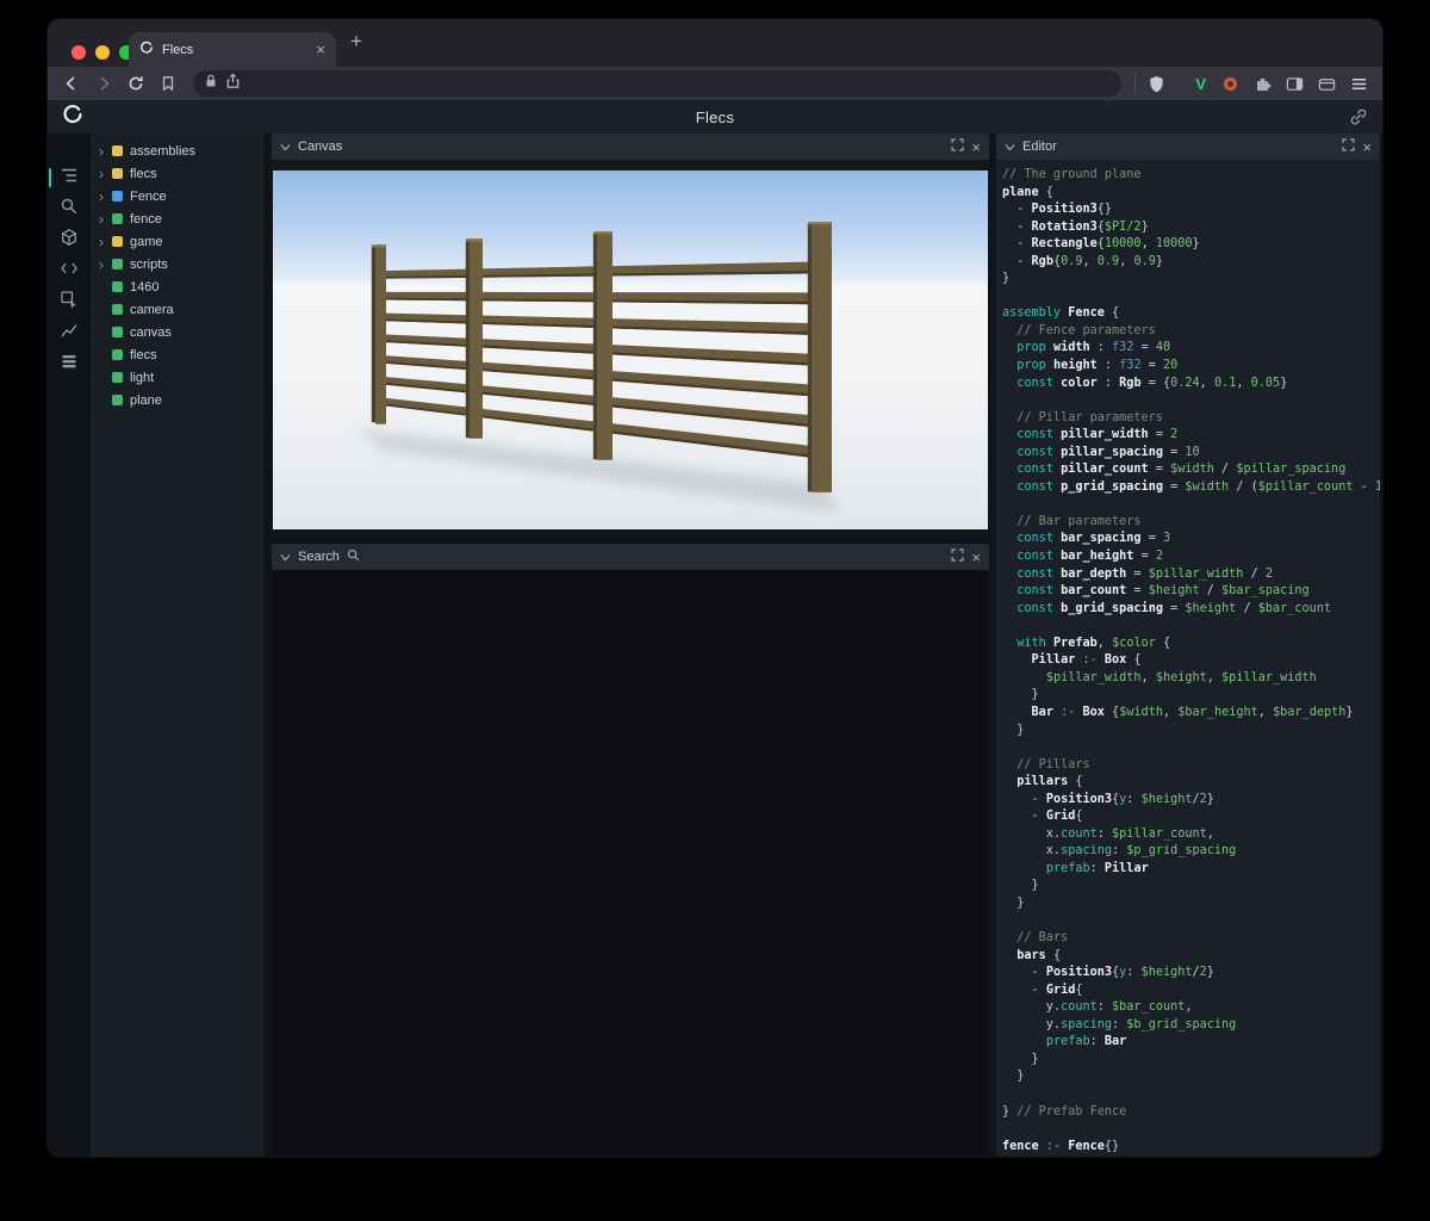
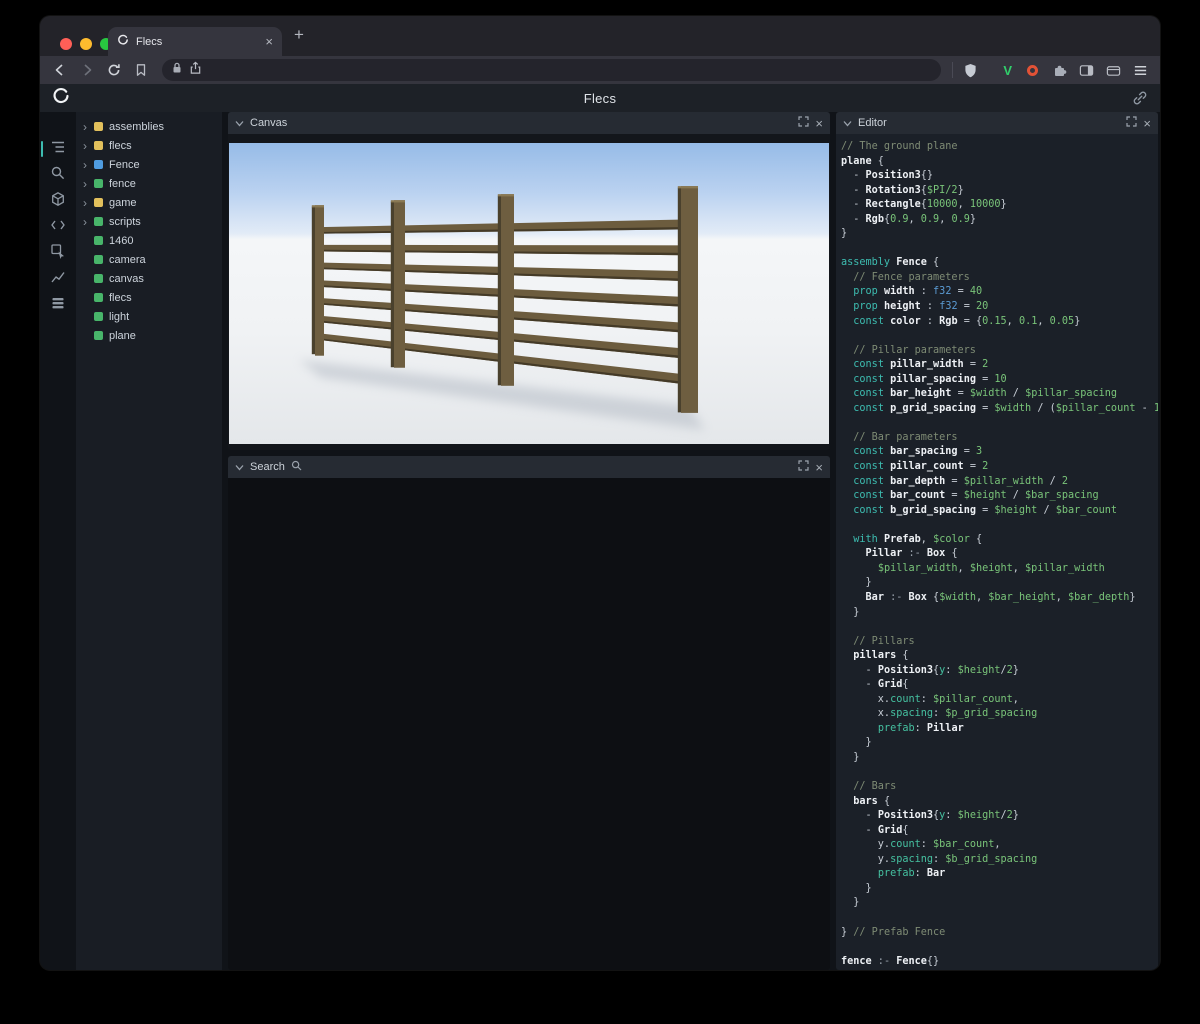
  Flecs
  ×
  +
  V
  Flecs
  ›
  assemblies
  ›
  flecs
  ›
  Fence
  ›
  fence
  ›
  game
  ›
  scripts
  1460
  camera
  canvas
  flecs
  light
  plane
  Canvas
  ×
  Search
  ×
  Editor
  ×
  // The ground plane
  plane {
  - Position3{}
  - Rotation3{$PI/2}
  - Rectangle{10000, 10000}
  - Rgb{0.9, 0.9, 0.9}
  }
  assembly Fence {
  // Fence parameters
  prop width : f32 = 40
  prop height : f32 = 20
- const color : Rgb = {0.24, 0.1, 0.05}
+ const color : Rgb = {0.15, 0.1, 0.05}
  // Pillar parameters
  const pillar_width = 2
  const pillar_spacing = 10
- const pillar_count = $width / $pillar_spacing
+ const bar_height = $width / $pillar_spacing
  const p_grid_spacing = $width / ($pillar_count - 1
  // Bar parameters
  const bar_spacing = 3
- const bar_height = 2
+ const pillar_count = 2
  const bar_depth = $pillar_width / 2
  const bar_count = $height / $bar_spacing
  const b_grid_spacing = $height / $bar_count
  with Prefab, $color {
  Pillar :- Box {
  $pillar_width, $height, $pillar_width
  }
  Bar :- Box {$width, $bar_height, $bar_depth}
  }
  // Pillars
  pillars {
  - Position3{y: $height/2}
  - Grid{
  x.count: $pillar_count,
  x.spacing: $p_grid_spacing
  prefab: Pillar
  }
  }
  // Bars
  bars {
  - Position3{y: $height/2}
  - Grid{
  y.count: $bar_count,
  y.spacing: $b_grid_spacing
  prefab: Bar
  }
  }
  } // Prefab Fence
  fence :- Fence{}
